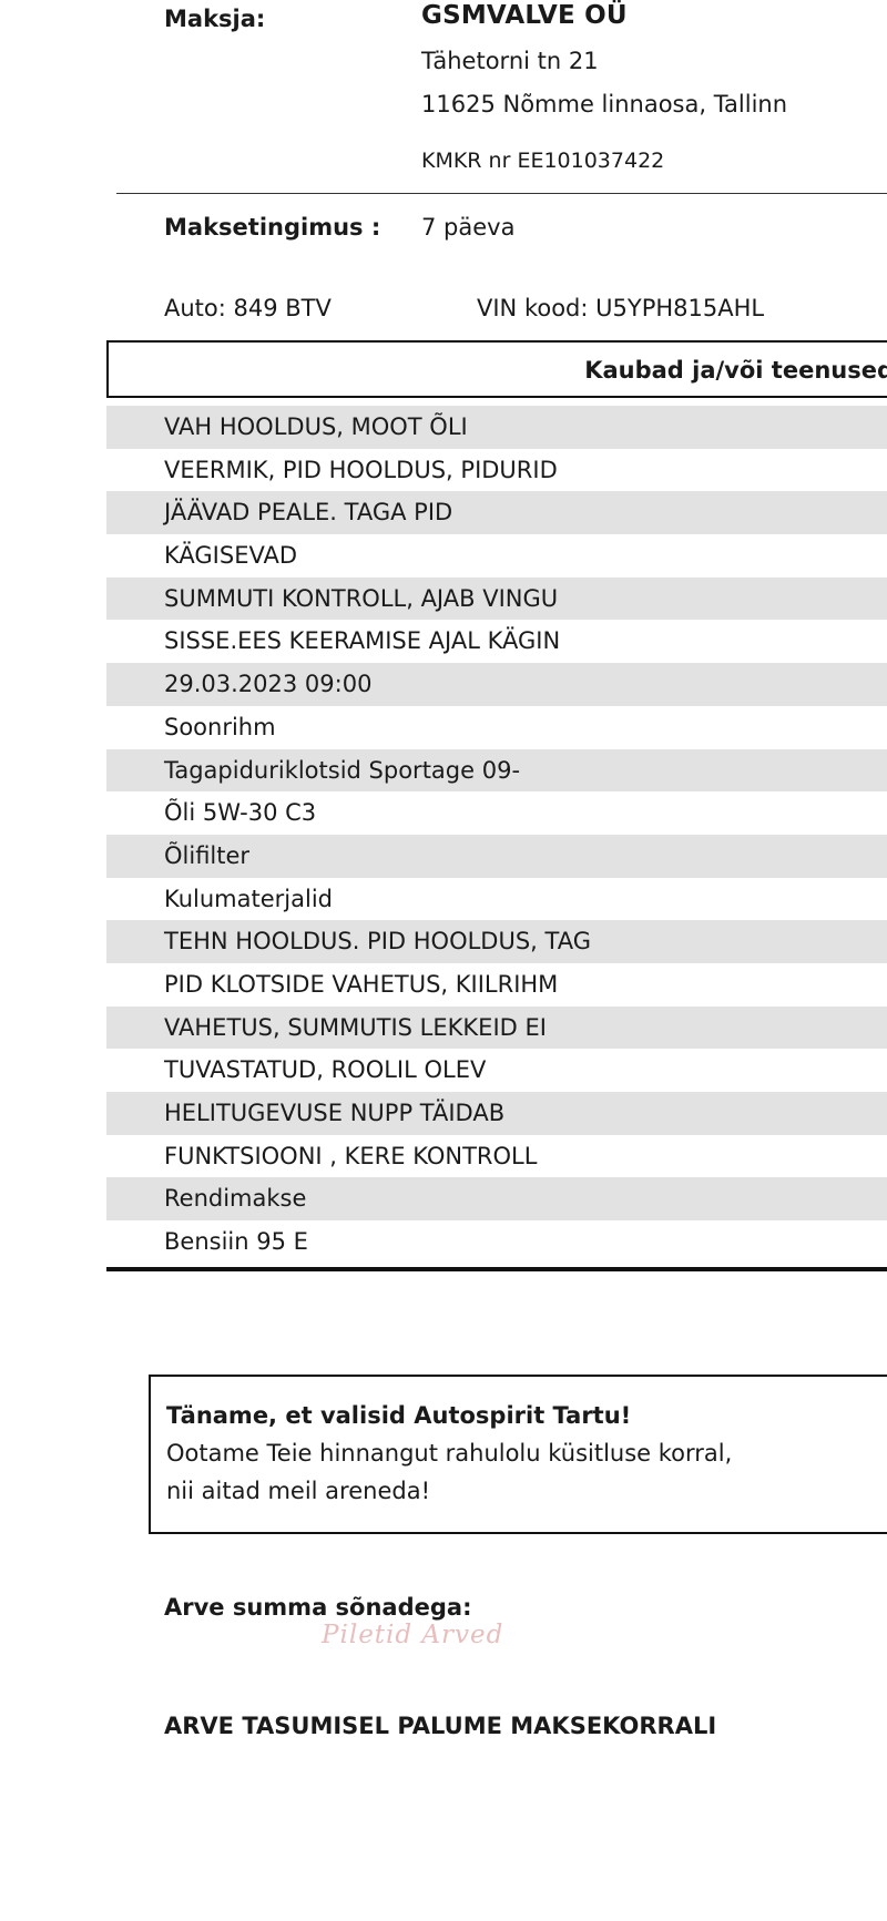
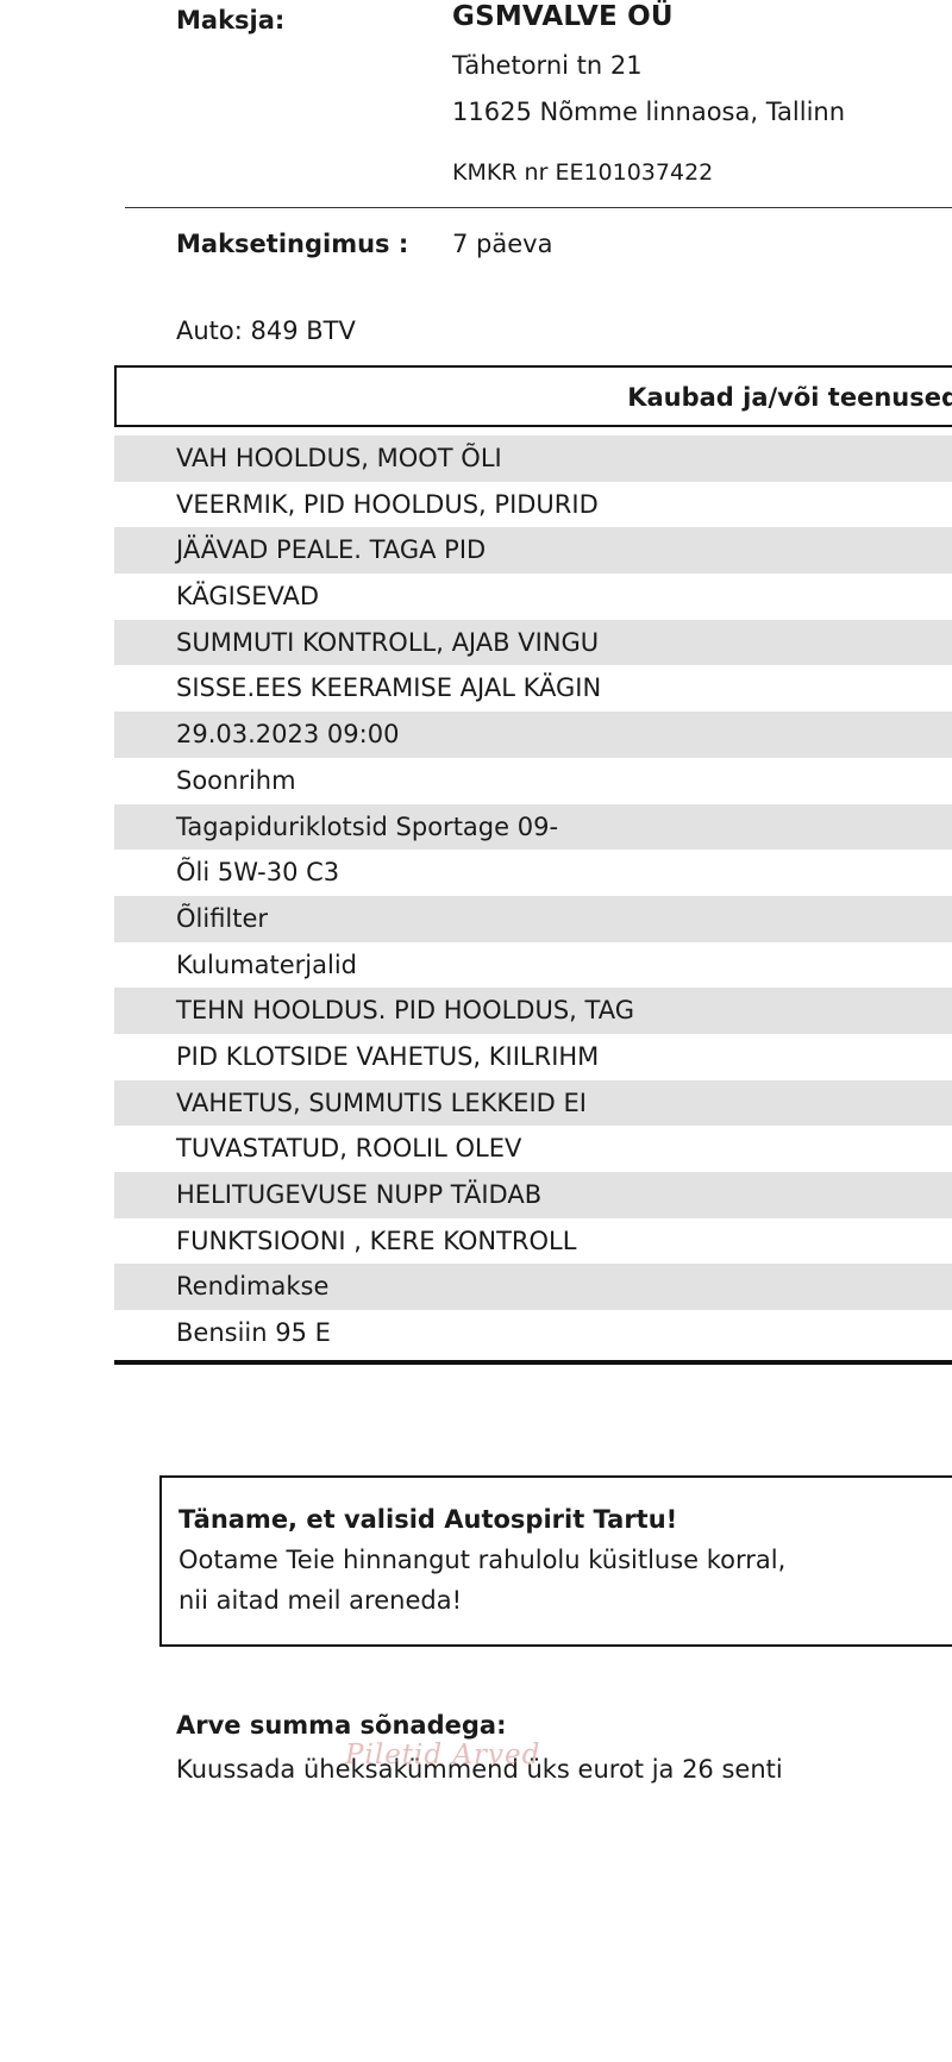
  Maksja:
  GSMVALVE OÜ
  Tähetorni tn 21
  11625 Nõmme linnaosa, Tallinn
  KMKR nr EE101037422
  Maksetingimus :
  7 päeva
  Auto: 849 BTV
- VIN kood: U5YPH815AHL
  Kaubad ja/või teenused
  VAH HOOLDUS, MOOT ÕLI
  VEERMIK, PID HOOLDUS, PIDURID
  JÄÄVAD PEALE. TAGA PID
  KÄGISEVAD
  SUMMUTI KONTROLL, AJAB VINGU
  SISSE.EES KEERAMISE AJAL KÄGIN
  29.03.2023 09:00
  Soonrihm
  Tagapiduriklotsid Sportage 09-
  Õli 5W-30 C3
  Õlifilter
  Kulumaterjalid
  TEHN HOOLDUS. PID HOOLDUS, TAG
  PID KLOTSIDE VAHETUS, KIILRIHM
  VAHETUS, SUMMUTIS LEKKEID EI
  TUVASTATUD, ROOLIL OLEV
  HELITUGEVUSE NUPP TÄIDAB
  FUNKTSIOONI , KERE KONTROLL
  Rendimakse
  Bensiin 95 E
  Täname, et valisid Autospirit Tartu!
  Ootame Teie hinnangut rahulolu küsitluse korral,
  nii aitad meil areneda!
  Arve summa sõnadega:
+ Kuussada üheksakümmend üks eurot ja 26 senti
  Piletid Arved
- ARVE TASUMISEL PALUME MAKSEKORRALI
